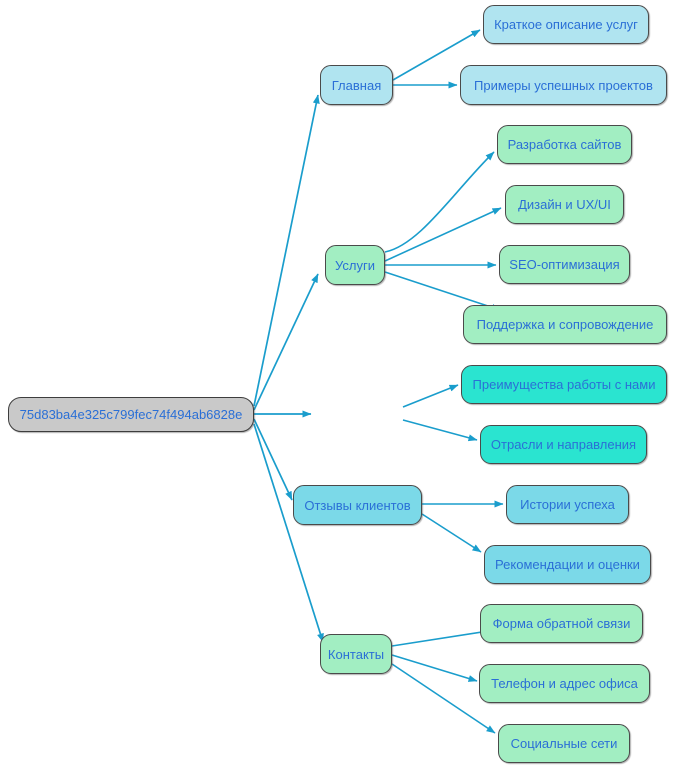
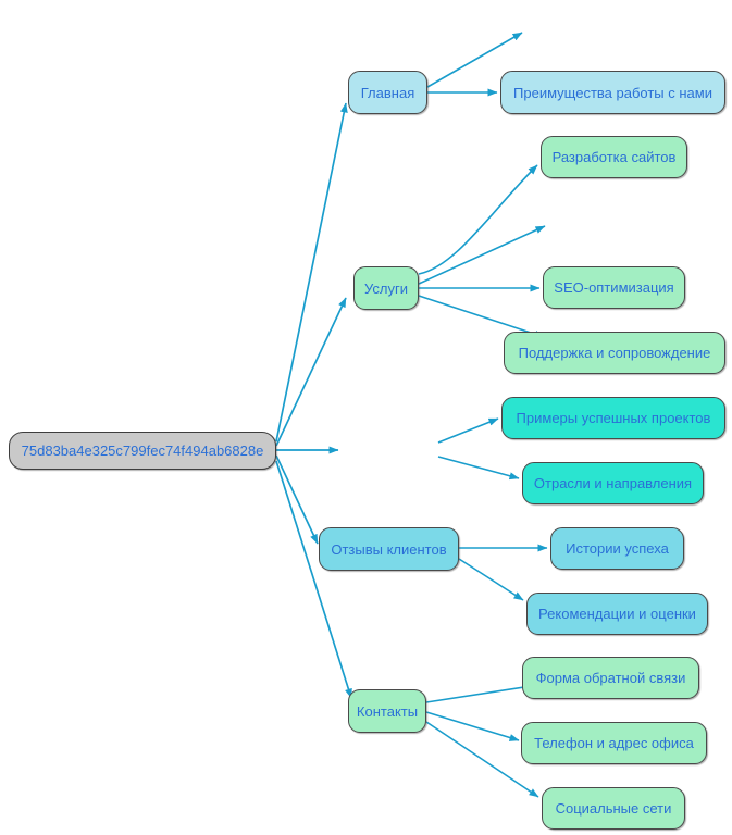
  75d83ba4e325c799fec74f494ab6828e
  Главная
- Краткое описание услуг
- Примеры успешных проектов
+ Преимущества работы с нами
  Услуги
  Разработка сайтов
- Дизайн и UX/UI
  SEO-оптимизация
  Поддержка и сопровождение
- Преимущества работы с нами
+ Примеры успешных проектов
  Отрасли и направления
  Отзывы клиентов
  Истории успеха
  Рекомендации и оценки
  Контакты
  Форма обратной связи
  Телефон и адрес офиса
  Социальные сети
